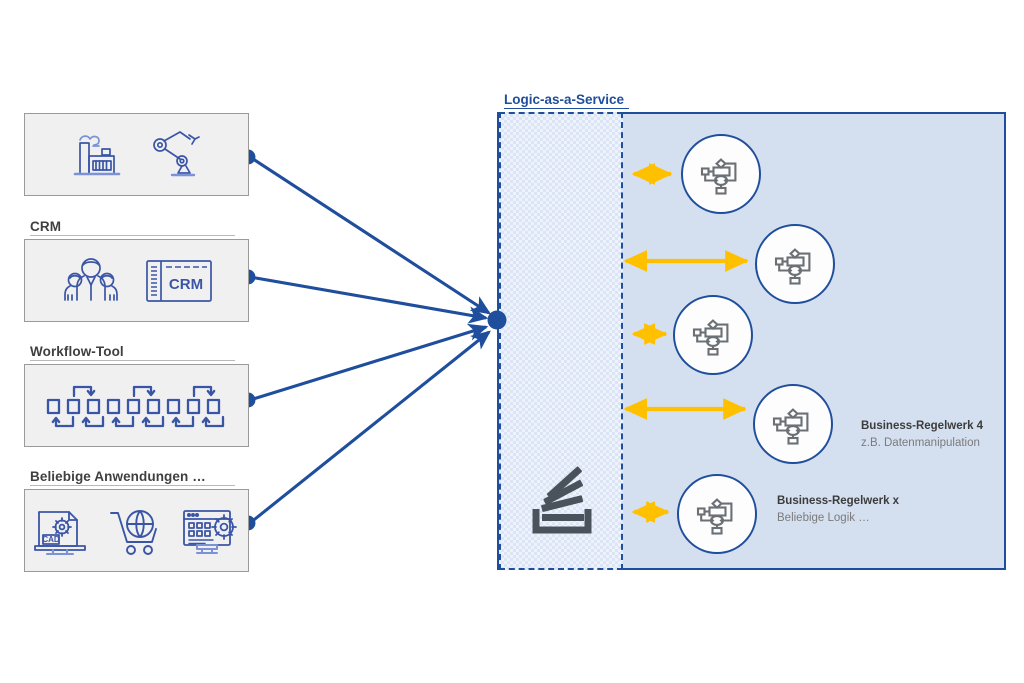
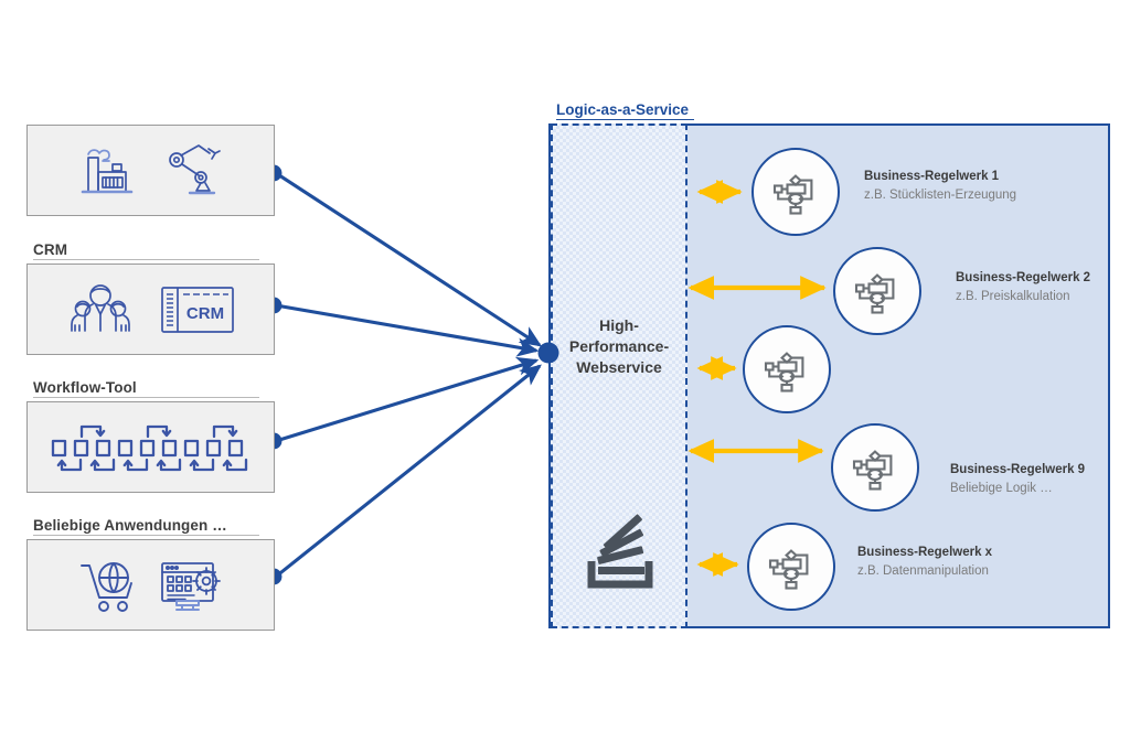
  CRM
  CRM
  Workflow-Tool
  Beliebige Anwendungen …
- CAD
  Logic-as-a-Service
+ High-
+ Performance-
+ Webservice
+ Business-Regelwerk 1
+ z.B. Stücklisten-Erzeugung
+ Business-Regelwerk 2
+ z.B. Preiskalkulation
- Business-Regelwerk 4
+ Business-Regelwerk 9
- z.B. Datenmanipulation
+ Beliebige Logik …
  Business-Regelwerk x
- Beliebige Logik …
+ z.B. Datenmanipulation
